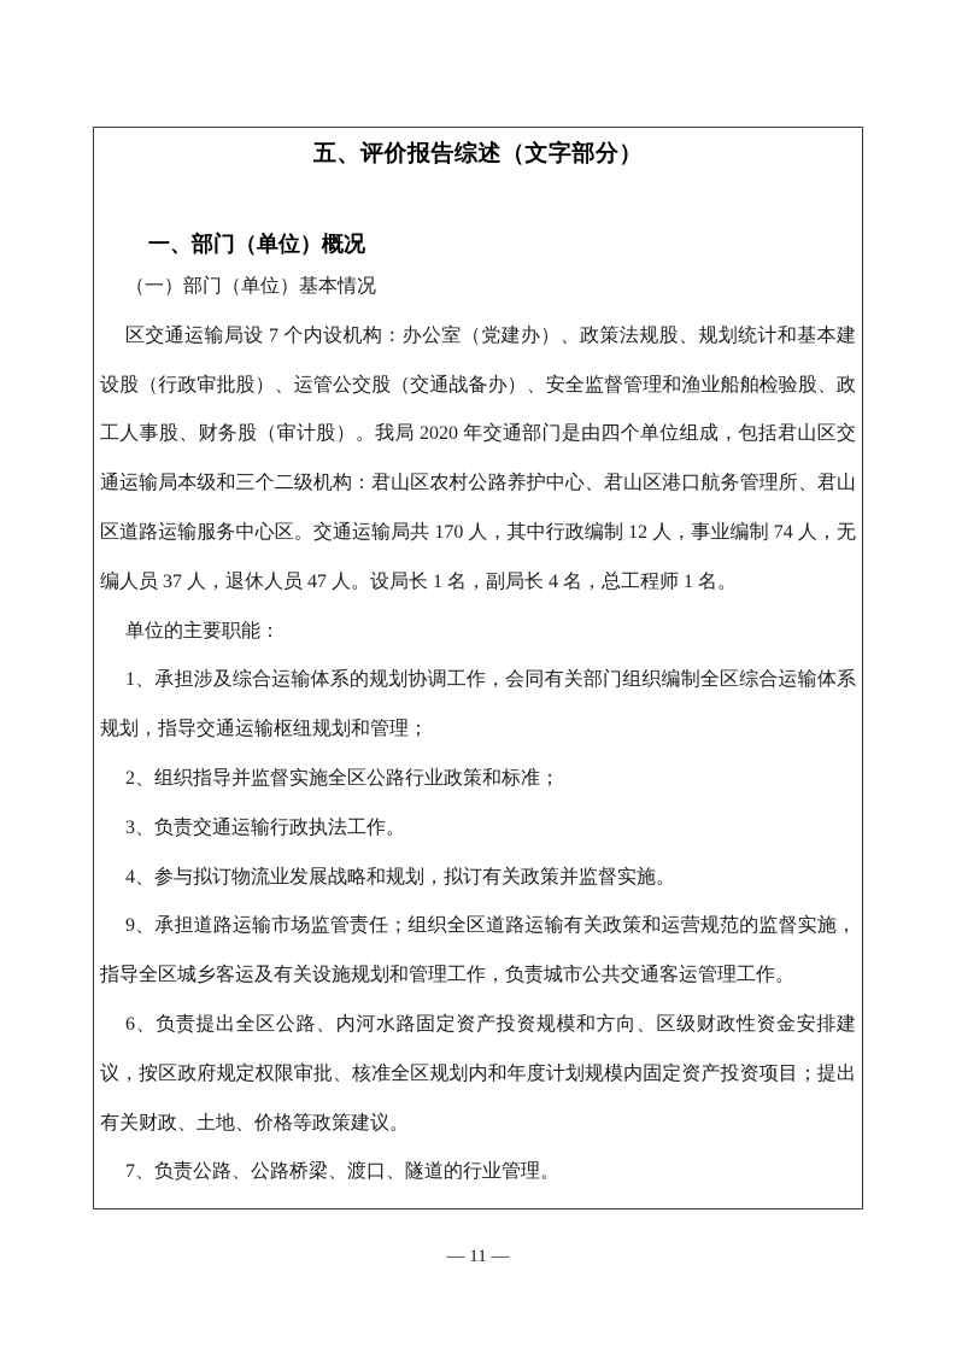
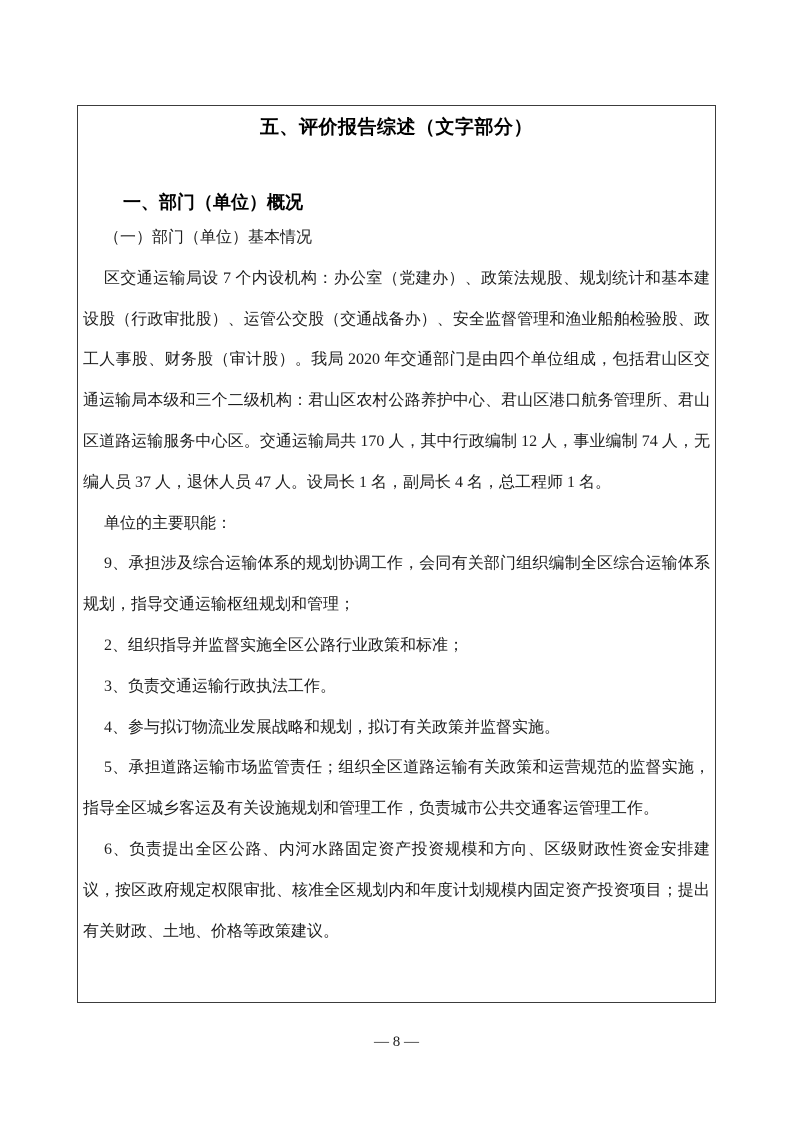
  五、评价报告综述（文字部分）
  一、部门（单位）概况
  （一）部门（单位）基本情况
  区交通运输局设 7 个内设机构：办公室（党建办）、政策法规股、规划统计和基本建设股（行政审批股）、运管公交股（交通战备办）、安全监督管理和渔业船舶检验股、政工人事股、财务股（审计股）。我局 2020 年交通部门是由四个单位组成，包括君山区交通运输局本级和三个二级机构：君山区农村公路养护中心、君山区港口航务管理所、君山区道路运输服务中心区。交通运输局共 170 人，其中行政编制 12 人，事业编制 74 人，无编人员 37 人，退休人员 47 人。设局长 1 名，副局长 4 名，总工程师 1 名。
  单位的主要职能：
- 1、承担涉及综合运输体系的规划协调工作，会同有关部门组织编制全区综合运输体系规划，指导交通运输枢纽规划和管理；
+ 9、承担涉及综合运输体系的规划协调工作，会同有关部门组织编制全区综合运输体系规划，指导交通运输枢纽规划和管理；
  2、组织指导并监督实施全区公路行业政策和标准；
  3、负责交通运输行政执法工作。
  4、参与拟订物流业发展战略和规划，拟订有关政策并监督实施。
- 9、承担道路运输市场监管责任；组织全区道路运输有关政策和运营规范的监督实施，指导全区城乡客运及有关设施规划和管理工作，负责城市公共交通客运管理工作。
+ 5、承担道路运输市场监管责任；组织全区道路运输有关政策和运营规范的监督实施，指导全区城乡客运及有关设施规划和管理工作，负责城市公共交通客运管理工作。
  6、负责提出全区公路、内河水路固定资产投资规模和方向、区级财政性资金安排建议，按区政府规定权限审批、核准全区规划内和年度计划规模内固定资产投资项目；提出有关财政、土地、价格等政策建议。
- 7、负责公路、公路桥梁、渡口、隧道的行业管理。
- — 11 —
+ — 8 —
